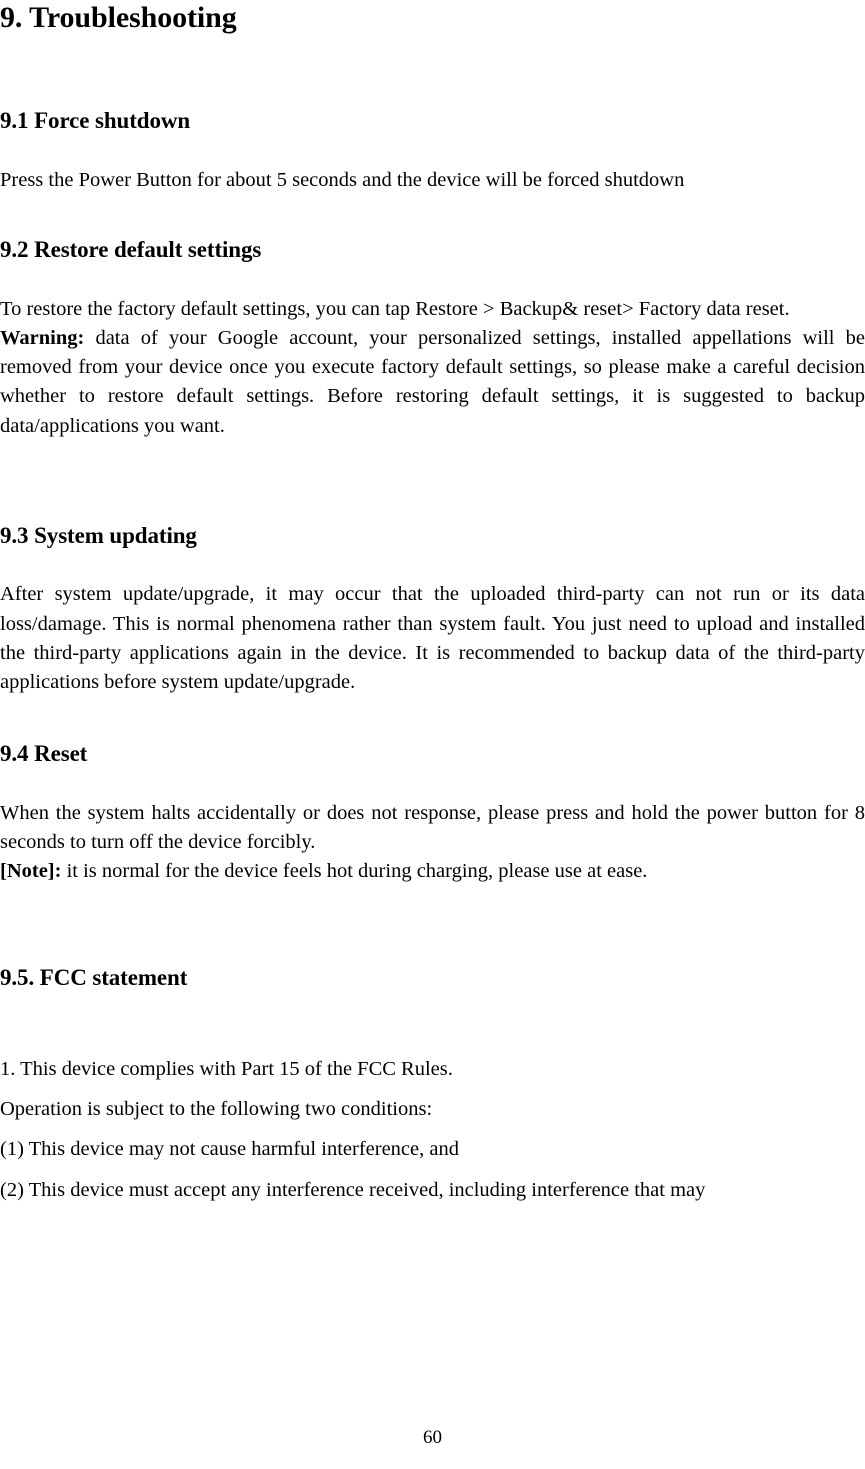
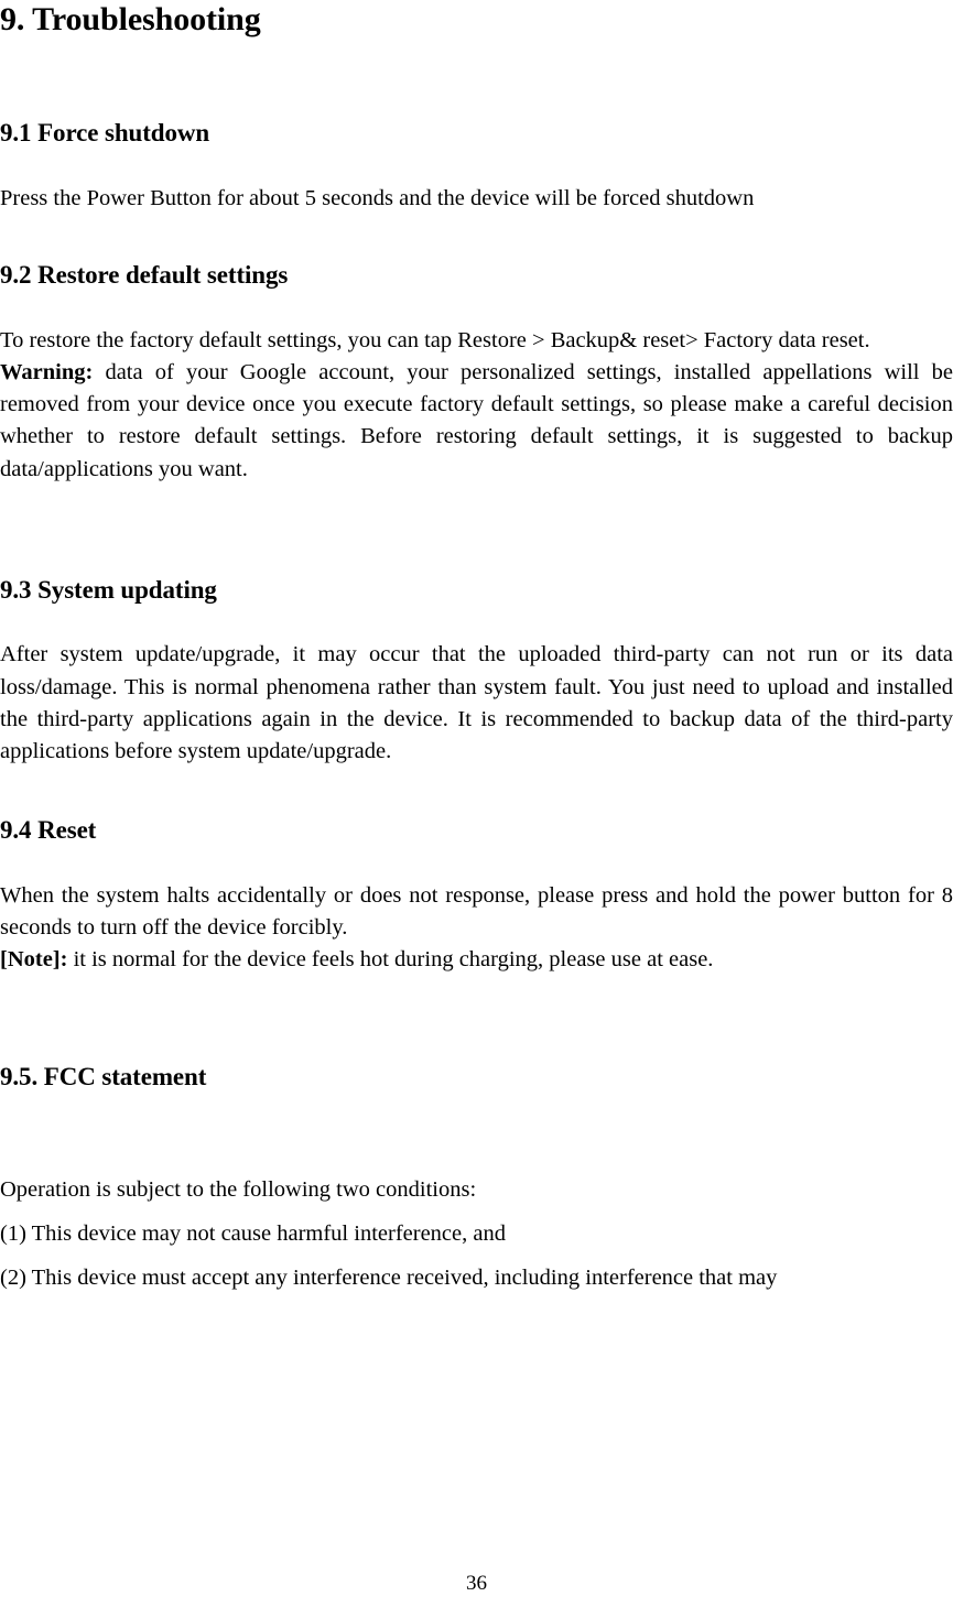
  9. Troubleshooting
  9.1 Force shutdown
  Press the Power Button for about 5 seconds and the device will be forced shutdown
  9.2 Restore default settings
  To restore the factory default settings, you can tap Restore > Backup& reset> Factory data reset.
  Warning: data of your Google account, your personalized settings, installed appellations will be removed from your device once you execute factory default settings, so please make a careful decision whether to restore default settings. Before restoring default settings, it is suggested to backup data/applications you want.
  9.3 System updating
  After system update/upgrade, it may occur that the uploaded third-party can not run or its data loss/damage. This is normal phenomena rather than system fault. You just need to upload and installed the third-party applications again in the device. It is recommended to backup data of the third-party applications before system update/upgrade.
  9.4 Reset
  When the system halts accidentally or does not response, please press and hold the power button for 8 seconds to turn off the device forcibly.
  [Note]: it is normal for the device feels hot during charging, please use at ease.
  9.5. FCC statement
- 1. This device complies with Part 15 of the FCC Rules.
  Operation is subject to the following two conditions:
  (1) This device may not cause harmful interference, and
  (2) This device must accept any interference received, including interference that may
- 60
+ 36
